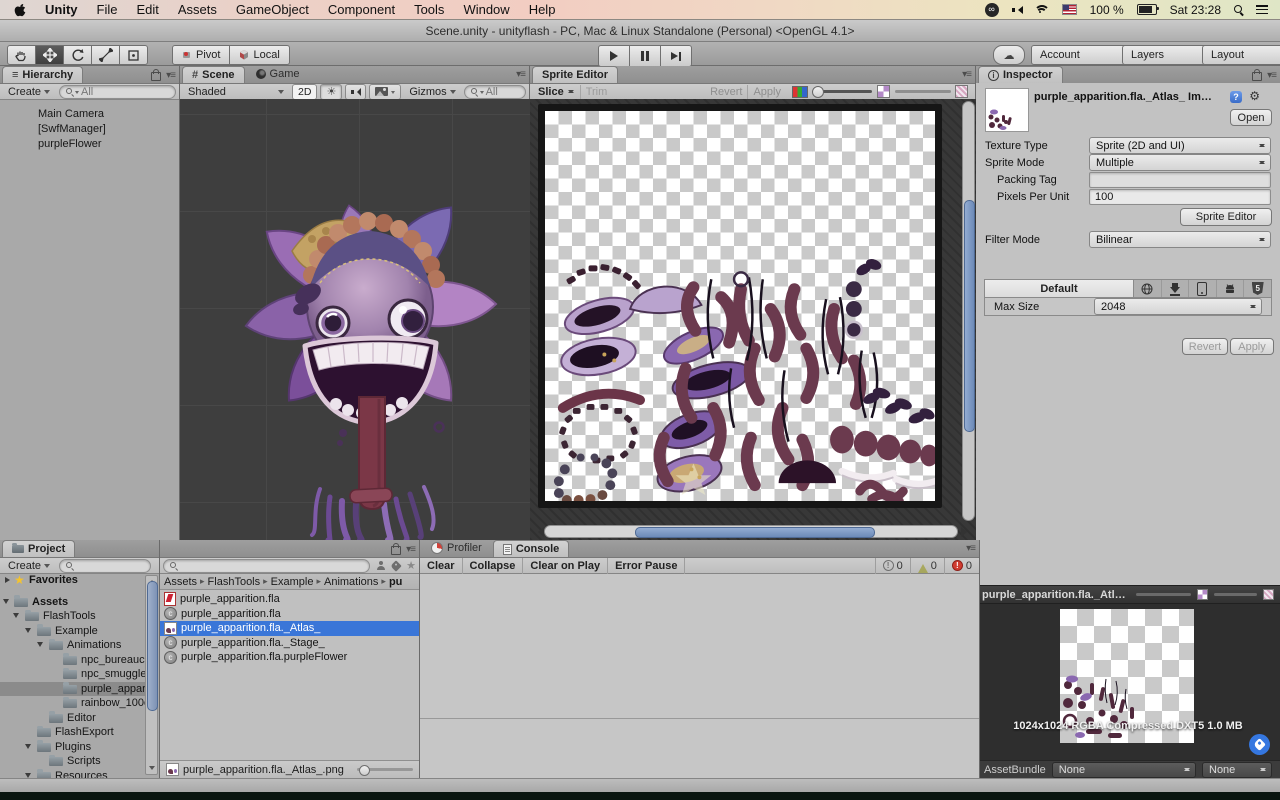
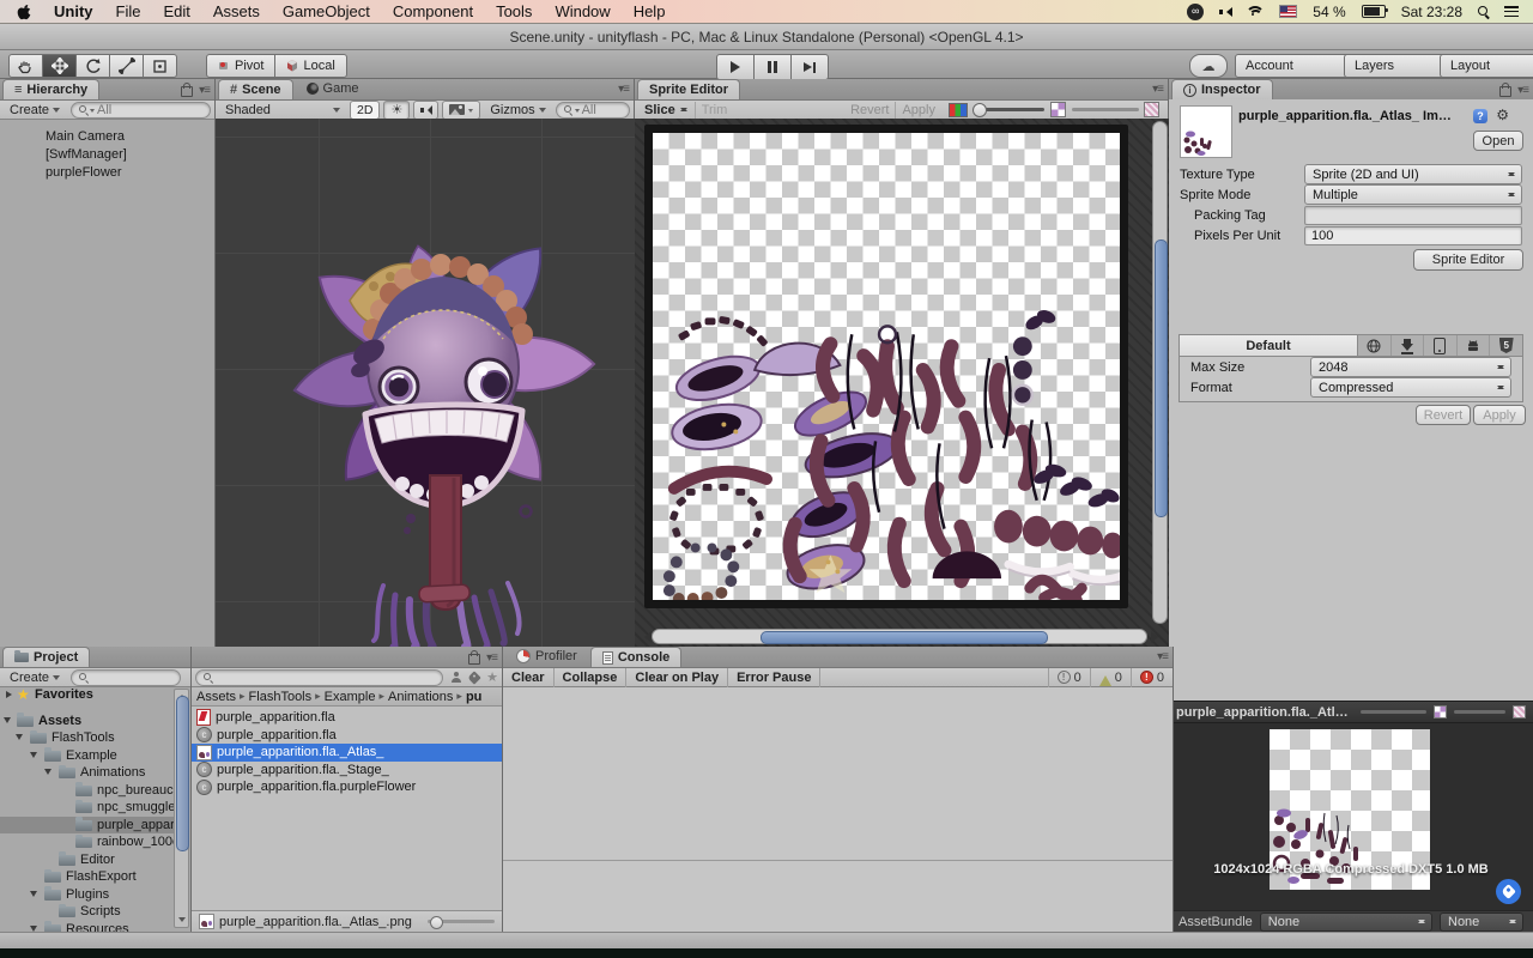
  Unity
  File
  Edit
  Assets
  GameObject
  Component
  Tools
  Window
  Help
- 100 %
+ 54 %
  Sat 23:28
  Scene.unity - unityflash - PC, Mac & Linux Standalone (Personal) <OpenGL 4.1>
  Pivot
  Local
  Account
  Layers
  Layout
  Hierarchy
  Create
  All
  Main Camera
  [SwfManager]
  purpleFlower
  Scene
  Game
  Shaded
  2D
  Gizmos
  All
  Sprite Editor
  Slice
  Trim
  Revert
  Apply
  Inspector
  purple_apparition.fla._Atlas_ Impo
  Open
  Texture Type
  Sprite (2D and UI)
  Sprite Mode
  Multiple
  Packing Tag
  Pixels Per Unit
  100
  Sprite Editor
- Filter Mode
- Bilinear
  Default
  5
  Max Size
  2048
+ Format
+ Compressed
  Revert
  Apply
  purple_apparition.fla._Atlas_
  1024x1024 RGBA Compressed DXT5 1.0 MB
  AssetBundle
  None
  None
  Project
  Create
  Favorites
  Assets
  FlashTools
  Example
  Animations
  npc_bureauc
  npc_smuggle
  purple_appar
  rainbow_100
  Editor
  FlashExport
  Plugins
  Scripts
  Resources
  Assets
  FlashTools
  Example
  Animations
  pu
  purple_apparition.fla
  purple_apparition.fla
  purple_apparition.fla._Atlas_
  purple_apparition.fla._Stage_
  purple_apparition.fla.purpleFlower
  purple_apparition.fla._Atlas_.png
  Profiler
  Console
  Clear
  Collapse
  Clear on Play
  Error Pause
  0
  0
  0
